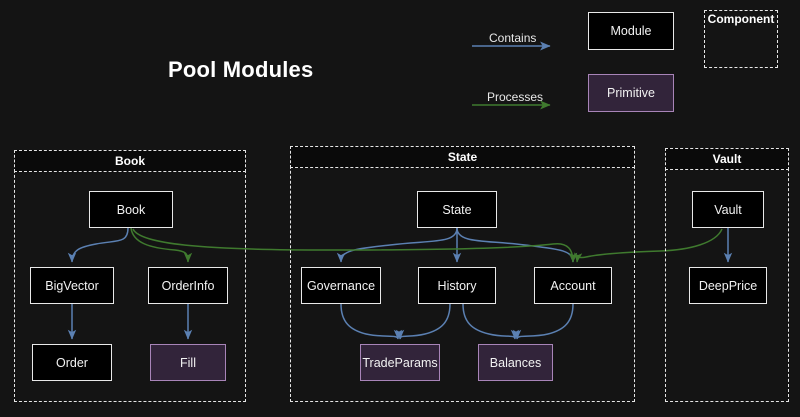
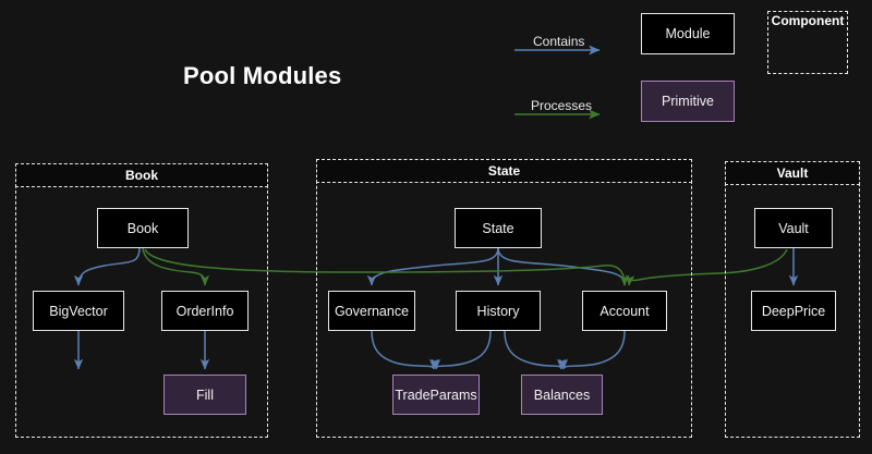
  Pool Modules
  Contains
  Processes
  Module
  Primitive
  Component
  Book
  State
  Vault
  Book
  BigVector
  OrderInfo
- Order
  Fill
  State
  Governance
  History
  Account
  TradeParams
  Balances
  Vault
  DeepPrice
